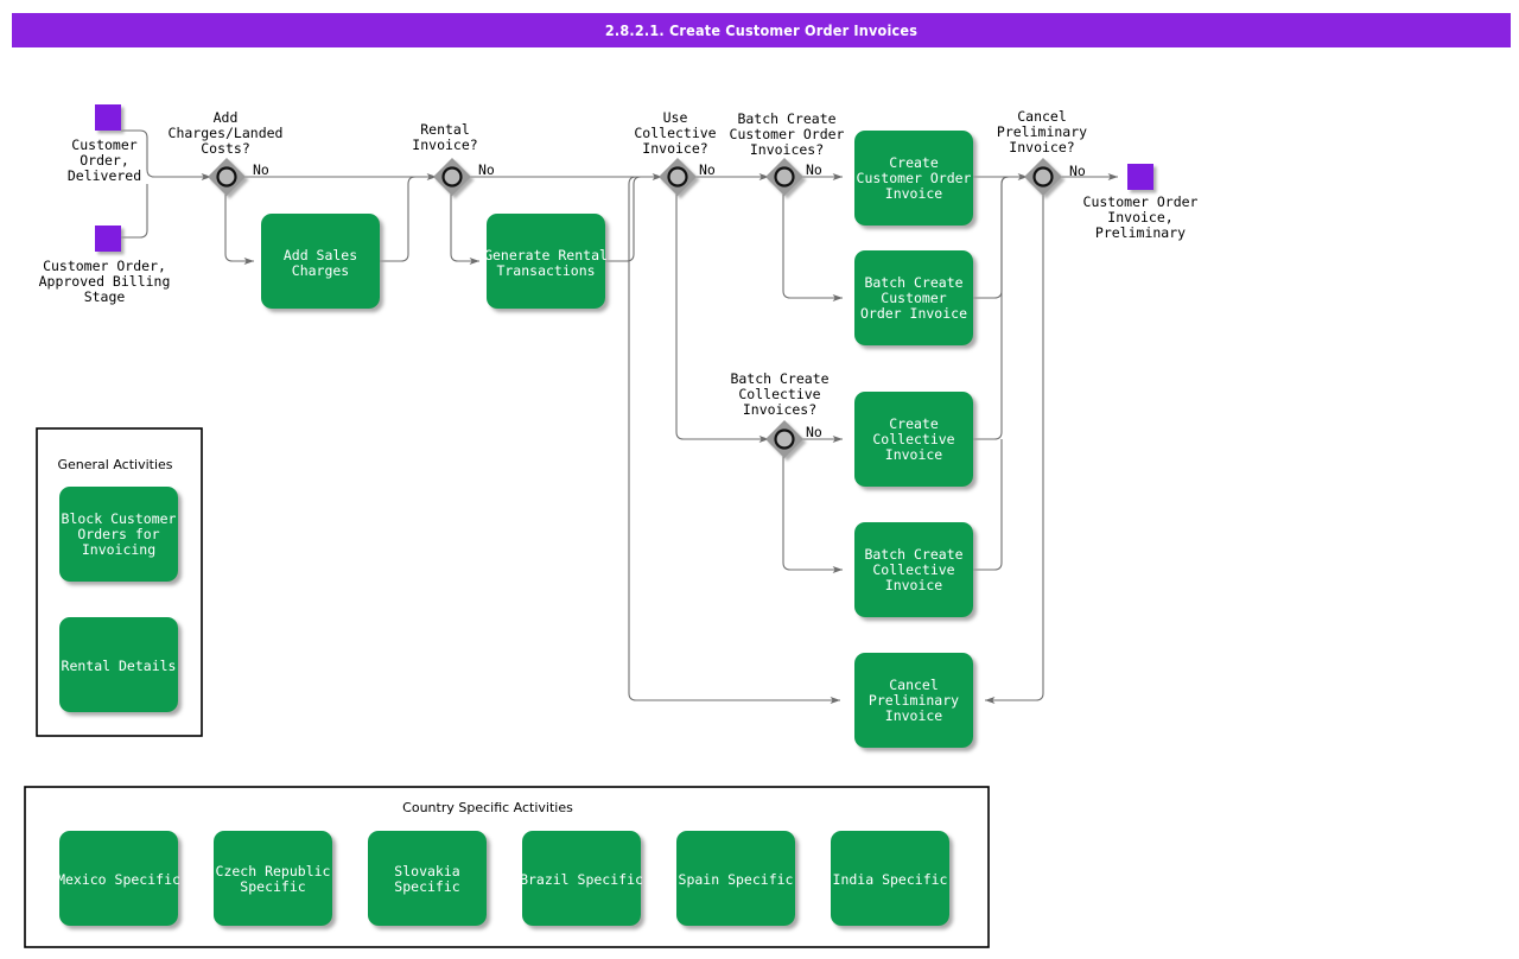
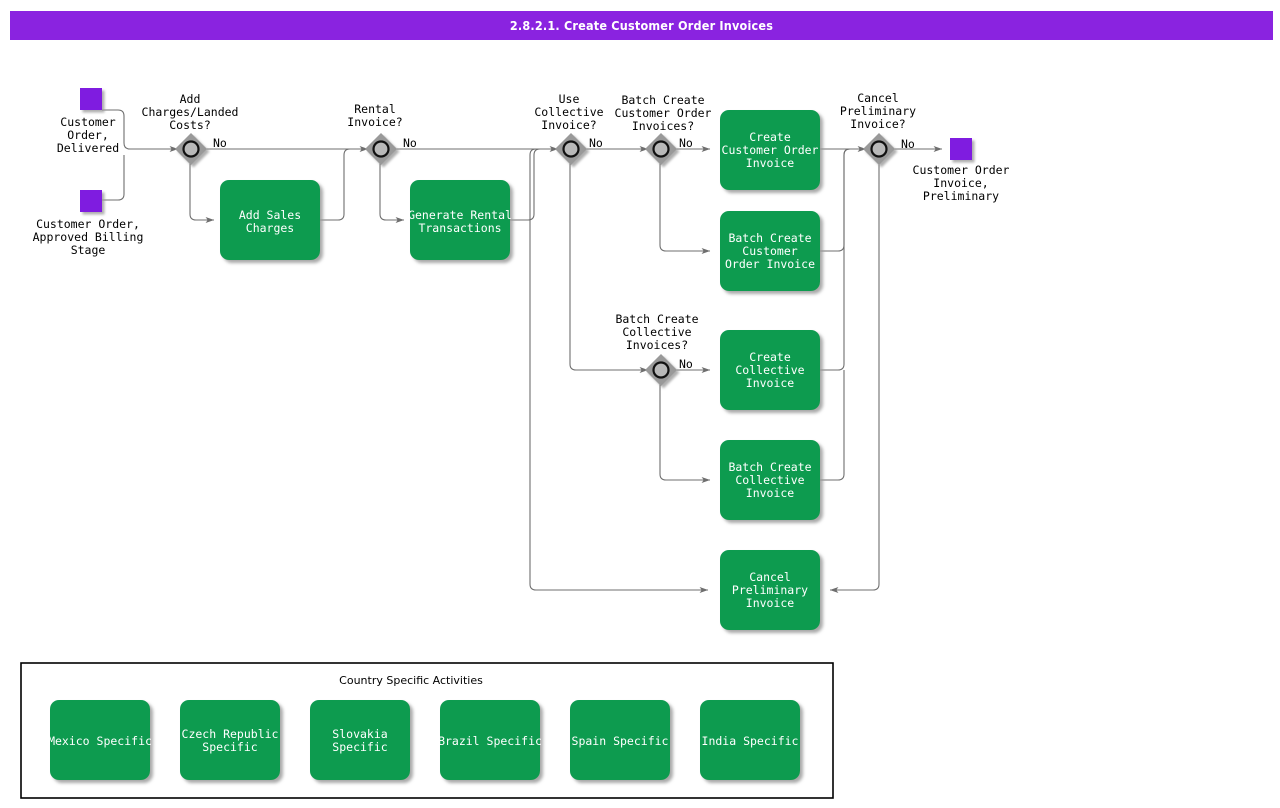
  2.8.2.1. Create Customer Order Invoices
  Customer
  Order,
  Delivered
  Customer Order,
  Approved Billing
  Stage
  Customer Order
  Invoice,
  Preliminary
  Add
  Charges/Landed
  Costs?
  No
  Rental
  Invoice?
  No
  Use
  Collective
  Invoice?
  No
  Batch Create
  Customer Order
  Invoices?
  No
  Batch Create
  Collective
  Invoices?
  No
  Cancel
  Preliminary
  Invoice?
  No
  Add Sales
  Charges
  Generate Rental
  Transactions
  Create
  Customer Order
  Invoice
  Batch Create
  Customer
  Order Invoice
  Create
  Collective
  Invoice
  Batch Create
  Collective
  Invoice
  Cancel
  Preliminary
  Invoice
- General Activities
- Block Customer
- Orders for
- Invoicing
- Rental Details
  Country Specific Activities
  Mexico Specific
  Czech Republic
  Specific
  Slovakia
  Specific
  Brazil Specific
  Spain Specific
  India Specific
